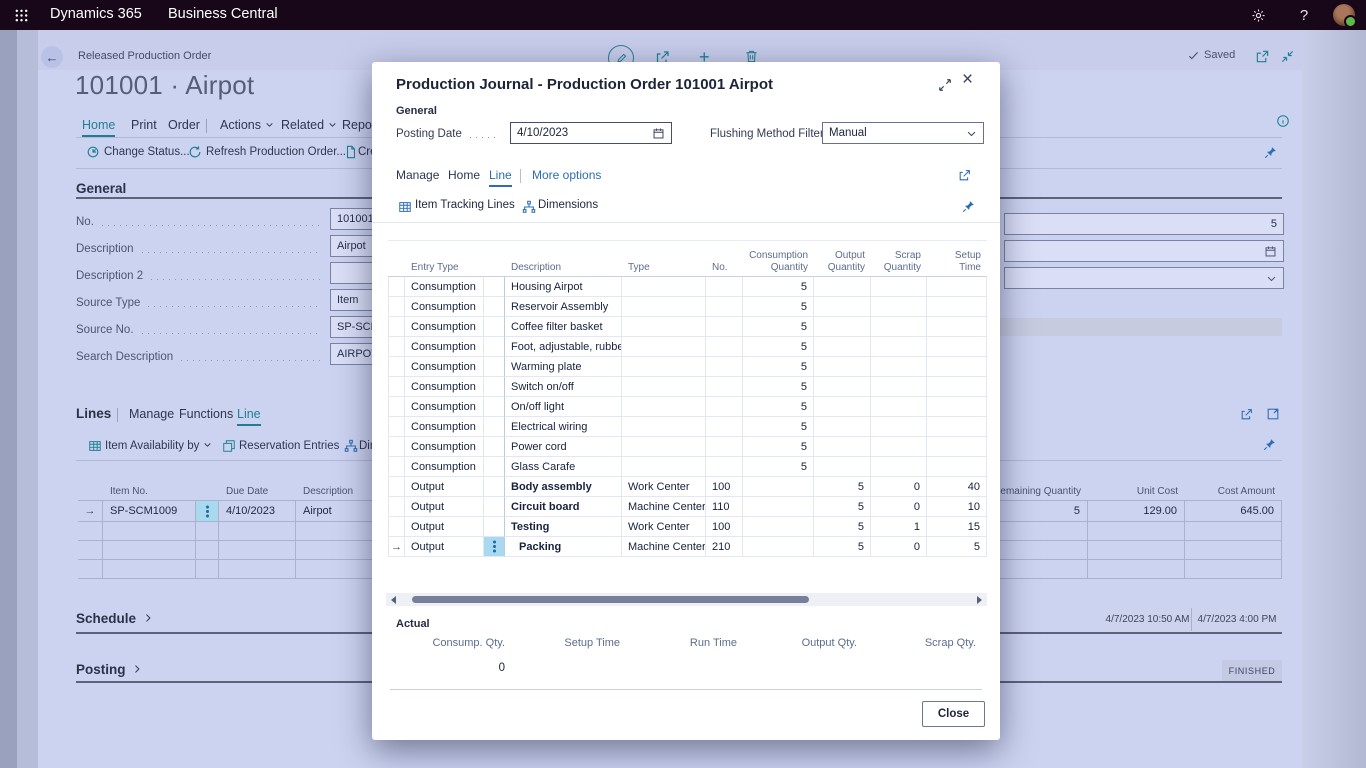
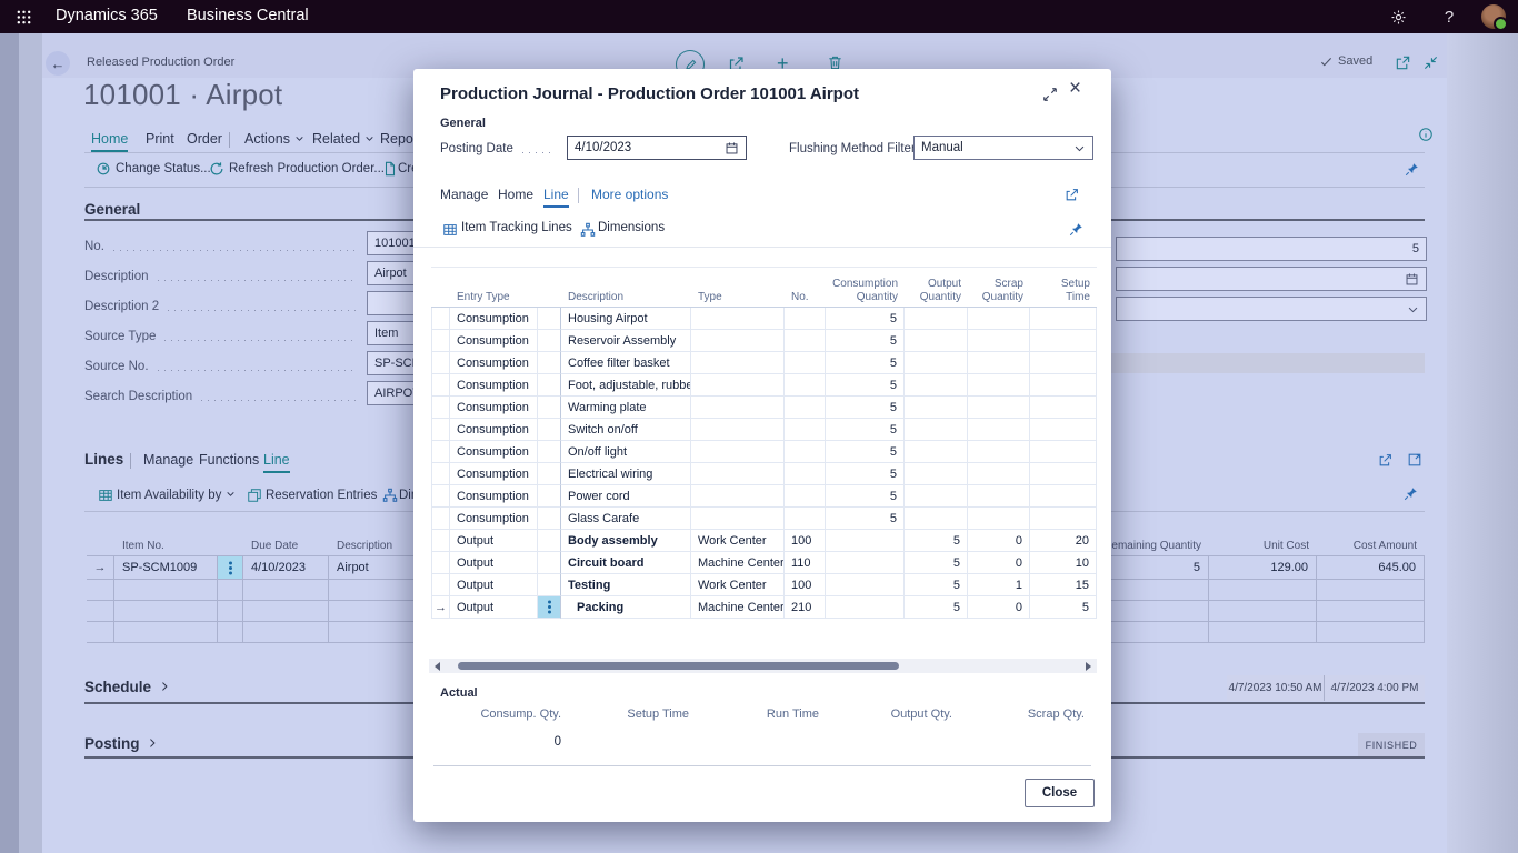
  Dynamics 365
  Business Central
  ?
  ←
  Released Production Order
  +
  Saved
  101001 · Airpot
  Home
  Print
  Order
  Actions
  Related
  Change Status...
  Refresh Production Order...
  General
  No.
  101001
  Description
  Airpot
  Description 2
  Source Type
  Item
  Source No.
  SP-SC
  Search Description
  AIRPO
  5
  Lines
  Manage
  Functions
  Line
  Item Availability by
  Reservation Entries
  Item No.
  Due Date
  Description
  →
  SP-SCM1009
  4/10/2023
  Airpot
  emaining Quantity
  Unit Cost
  Cost Amount
  5
  129.00
  645.00
  Schedule
  4/7/2023 10:50 AM
  4/7/2023 4:00 PM
  Posting
  FINISHED
  Production Journal - Production Order 101001 Airpot
  ×
  General
  Posting Date
  4/10/2023
  Flushing Method Filte
  Manual
  Manage
  Home
  Line
  More options
  Item Tracking Lines
  Dimensions
  Entry Type
  Description
  Type
  No.
  Consumption Quantity
  Output Quantity
  Scrap Quantity
  Setup Time
  Consumption
  Housing Airpot
  5
  Consumption
  Reservoir Assembly
  5
  Consumption
  Coffee filter basket
  5
  Consumption
  Foot, adjustable, rubbe
  5
  Consumption
  Warming plate
  5
  Consumption
  Switch on/off
  5
  Consumption
  On/off light
  5
  Consumption
  Electrical wiring
  5
  Consumption
  Power cord
  5
  Consumption
  Glass Carafe
  5
  Output
  Body assembly
  Work Center
  100
  5
  0
- 40
+ 20
  Output
  Circuit board
  Machine Center
  110
  5
  0
  10
  Output
  Testing
  Work Center
  100
  5
  1
  15
  →
  Output
  Packing
  Machine Center
  210
  5
  0
  5
  Actual
  Consump. Qty.
  Setup Time
  Run Time
  Output Qty.
  Scrap Qty.
  0
  Close
